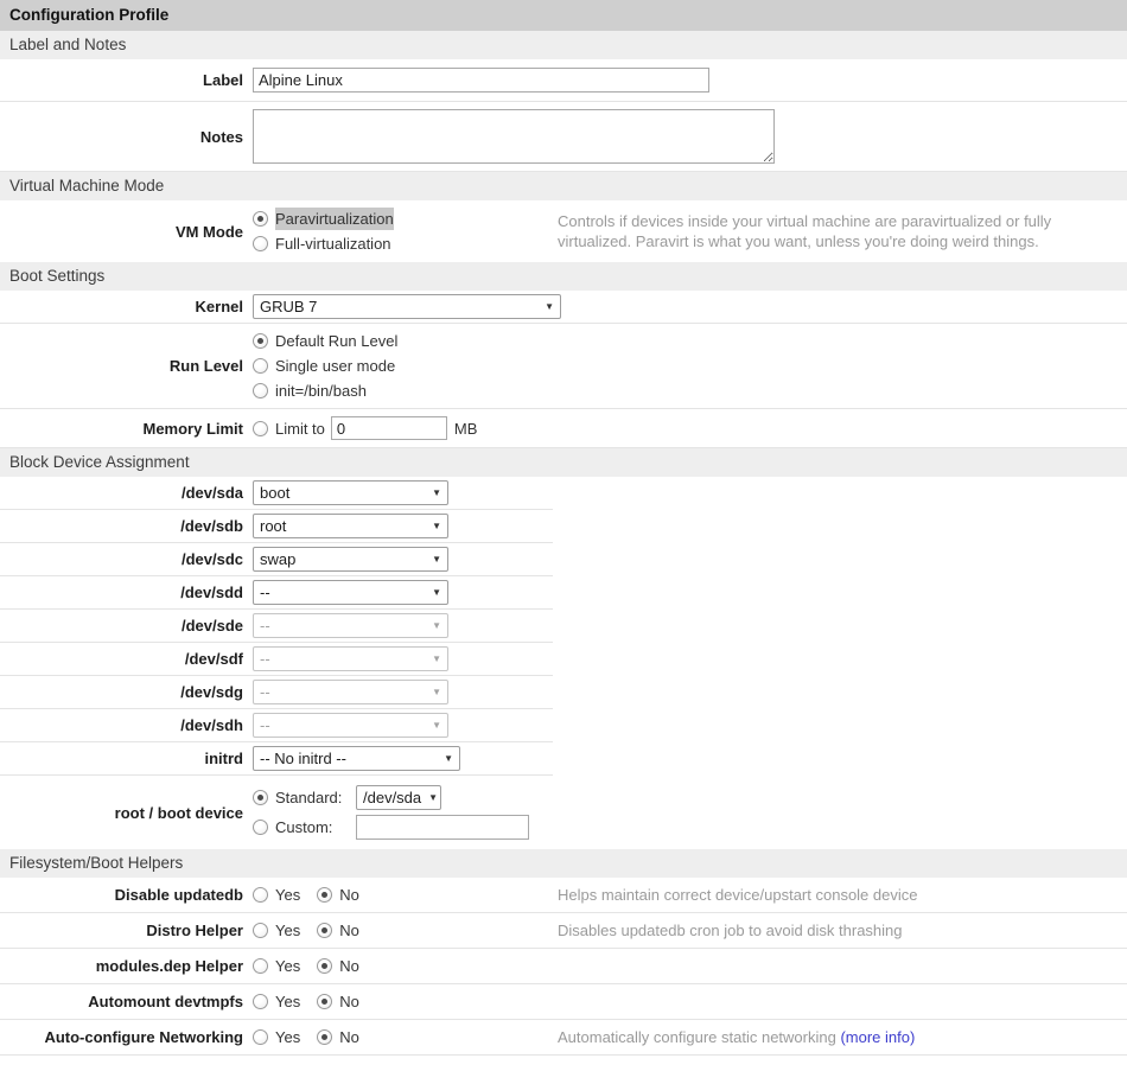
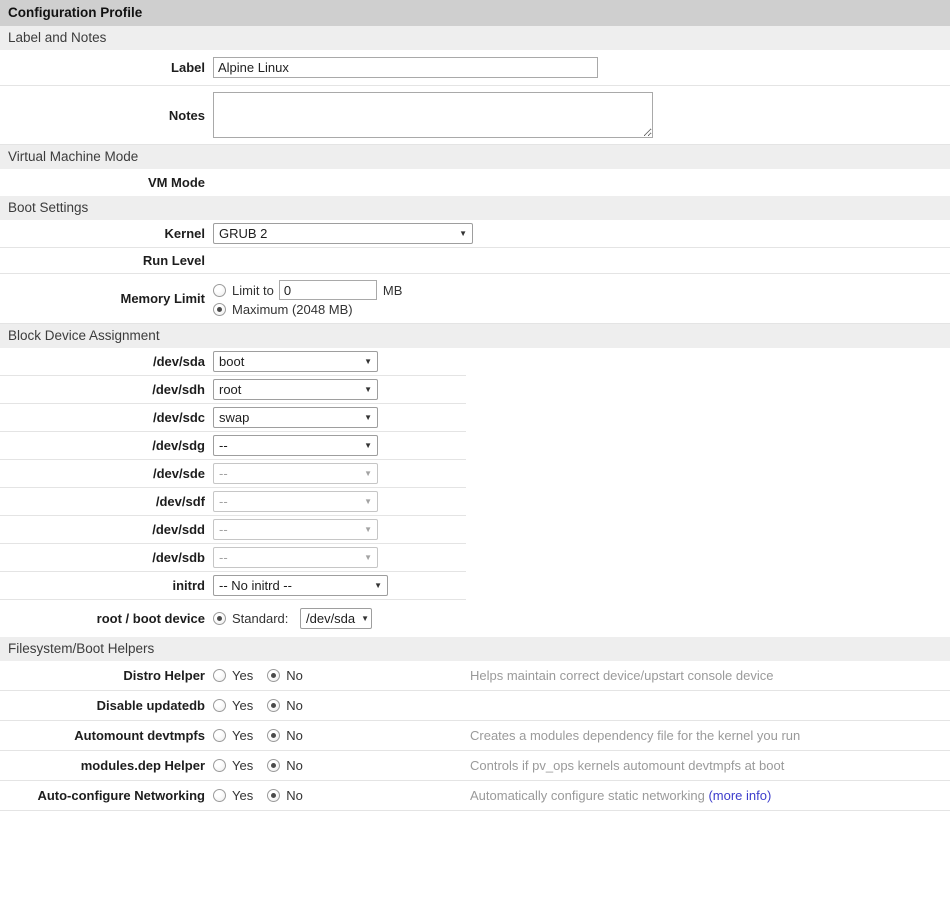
  Configuration Profile
  Label and Notes
  Label
  Alpine Linux
  Notes
  Virtual Machine Mode
  VM Mode
- Paravirtualization
- Full-virtualization
- Controls if devices inside your virtual machine are paravirtualized or fully virtualized. Paravirt is what you want, unless you're doing weird things.
  Boot Settings
  Kernel
- GRUB 7
+ GRUB 2
  ▼
  Run Level
- Default Run Level
- Single user mode
- init=/bin/bash
  Memory Limit
  Limit to
  0
  MB
+ Maximum (2048 MB)
  Block Device Assignment
  /dev/sda
  boot
  ▼
- /dev/sdb
+ /dev/sdh
  root
  ▼
  /dev/sdc
  swap
  ▼
- /dev/sdd
+ /dev/sdg
  --
  ▼
  /dev/sde
  --
  ▼
  /dev/sdf
  --
  ▼
- /dev/sdg
+ /dev/sdd
  --
  ▼
- /dev/sdh
+ /dev/sdb
  --
  ▼
  initrd
  -- No initrd --
  ▼
  root / boot device
  Standard:
  /dev/sda
  ▼
- Custom:
  Filesystem/Boot Helpers
- Disable updatedb
+ Distro Helper
  Yes
  No
  Helps maintain correct device/upstart console device
- Distro Helper
+ Disable updatedb
  Yes
  No
- Disables updatedb cron job to avoid disk thrashing
- modules.dep Helper
+ Automount devtmpfs
  Yes
  No
+ Creates a modules dependency file for the kernel you run
- Automount devtmpfs
+ modules.dep Helper
  Yes
  No
+ Controls if pv_ops kernels automount devtmpfs at boot
  Auto-configure Networking
  Yes
  No
  Automatically configure static networking (more info)
